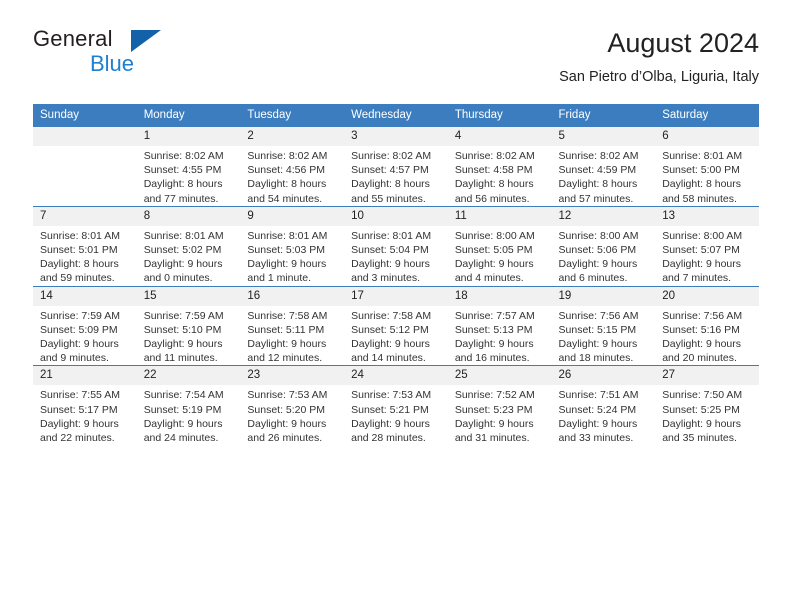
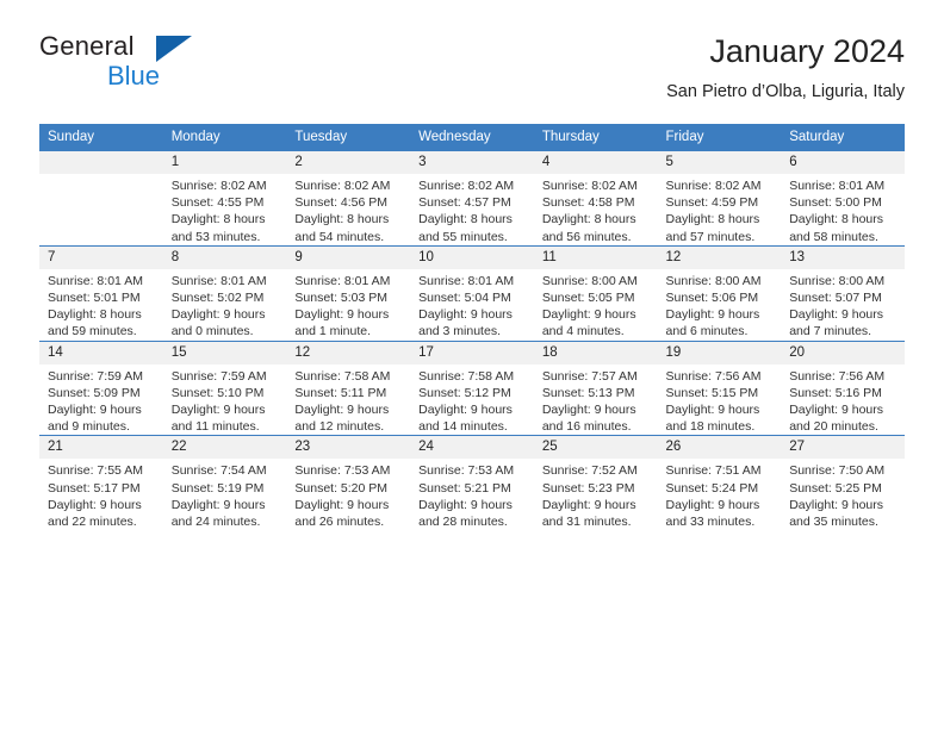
  General
  Blue
- August 2024
+ January 2024
  San Pietro d’Olba, Liguria, Italy
  Sunday	Monday	Tuesday	Wednesday	Thursday	Friday	Saturday
- 	1Sunrise: 8:02 AMSunset: 4:55 PMDaylight: 8 hoursand 77 minutes.	2Sunrise: 8:02 AMSunset: 4:56 PMDaylight: 8 hoursand 54 minutes.	3Sunrise: 8:02 AMSunset: 4:57 PMDaylight: 8 hoursand 55 minutes.	4Sunrise: 8:02 AMSunset: 4:58 PMDaylight: 8 hoursand 56 minutes.	5Sunrise: 8:02 AMSunset: 4:59 PMDaylight: 8 hoursand 57 minutes.	6Sunrise: 8:01 AMSunset: 5:00 PMDaylight: 8 hoursand 58 minutes.
+ 	1Sunrise: 8:02 AMSunset: 4:55 PMDaylight: 8 hoursand 53 minutes.	2Sunrise: 8:02 AMSunset: 4:56 PMDaylight: 8 hoursand 54 minutes.	3Sunrise: 8:02 AMSunset: 4:57 PMDaylight: 8 hoursand 55 minutes.	4Sunrise: 8:02 AMSunset: 4:58 PMDaylight: 8 hoursand 56 minutes.	5Sunrise: 8:02 AMSunset: 4:59 PMDaylight: 8 hoursand 57 minutes.	6Sunrise: 8:01 AMSunset: 5:00 PMDaylight: 8 hoursand 58 minutes.
  7Sunrise: 8:01 AMSunset: 5:01 PMDaylight: 8 hoursand 59 minutes.	8Sunrise: 8:01 AMSunset: 5:02 PMDaylight: 9 hoursand 0 minutes.	9Sunrise: 8:01 AMSunset: 5:03 PMDaylight: 9 hoursand 1 minute.	10Sunrise: 8:01 AMSunset: 5:04 PMDaylight: 9 hoursand 3 minutes.	11Sunrise: 8:00 AMSunset: 5:05 PMDaylight: 9 hoursand 4 minutes.	12Sunrise: 8:00 AMSunset: 5:06 PMDaylight: 9 hoursand 6 minutes.	13Sunrise: 8:00 AMSunset: 5:07 PMDaylight: 9 hoursand 7 minutes.
- 14Sunrise: 7:59 AMSunset: 5:09 PMDaylight: 9 hoursand 9 minutes.	15Sunrise: 7:59 AMSunset: 5:10 PMDaylight: 9 hoursand 11 minutes.	16Sunrise: 7:58 AMSunset: 5:11 PMDaylight: 9 hoursand 12 minutes.	17Sunrise: 7:58 AMSunset: 5:12 PMDaylight: 9 hoursand 14 minutes.	18Sunrise: 7:57 AMSunset: 5:13 PMDaylight: 9 hoursand 16 minutes.	19Sunrise: 7:56 AMSunset: 5:15 PMDaylight: 9 hoursand 18 minutes.	20Sunrise: 7:56 AMSunset: 5:16 PMDaylight: 9 hoursand 20 minutes.
+ 14Sunrise: 7:59 AMSunset: 5:09 PMDaylight: 9 hoursand 9 minutes.	15Sunrise: 7:59 AMSunset: 5:10 PMDaylight: 9 hoursand 11 minutes.	12Sunrise: 7:58 AMSunset: 5:11 PMDaylight: 9 hoursand 12 minutes.	17Sunrise: 7:58 AMSunset: 5:12 PMDaylight: 9 hoursand 14 minutes.	18Sunrise: 7:57 AMSunset: 5:13 PMDaylight: 9 hoursand 16 minutes.	19Sunrise: 7:56 AMSunset: 5:15 PMDaylight: 9 hoursand 18 minutes.	20Sunrise: 7:56 AMSunset: 5:16 PMDaylight: 9 hoursand 20 minutes.
  21Sunrise: 7:55 AMSunset: 5:17 PMDaylight: 9 hoursand 22 minutes.	22Sunrise: 7:54 AMSunset: 5:19 PMDaylight: 9 hoursand 24 minutes.	23Sunrise: 7:53 AMSunset: 5:20 PMDaylight: 9 hoursand 26 minutes.	24Sunrise: 7:53 AMSunset: 5:21 PMDaylight: 9 hoursand 28 minutes.	25Sunrise: 7:52 AMSunset: 5:23 PMDaylight: 9 hoursand 31 minutes.	26Sunrise: 7:51 AMSunset: 5:24 PMDaylight: 9 hoursand 33 minutes.	27Sunrise: 7:50 AMSunset: 5:25 PMDaylight: 9 hoursand 35 minutes.
